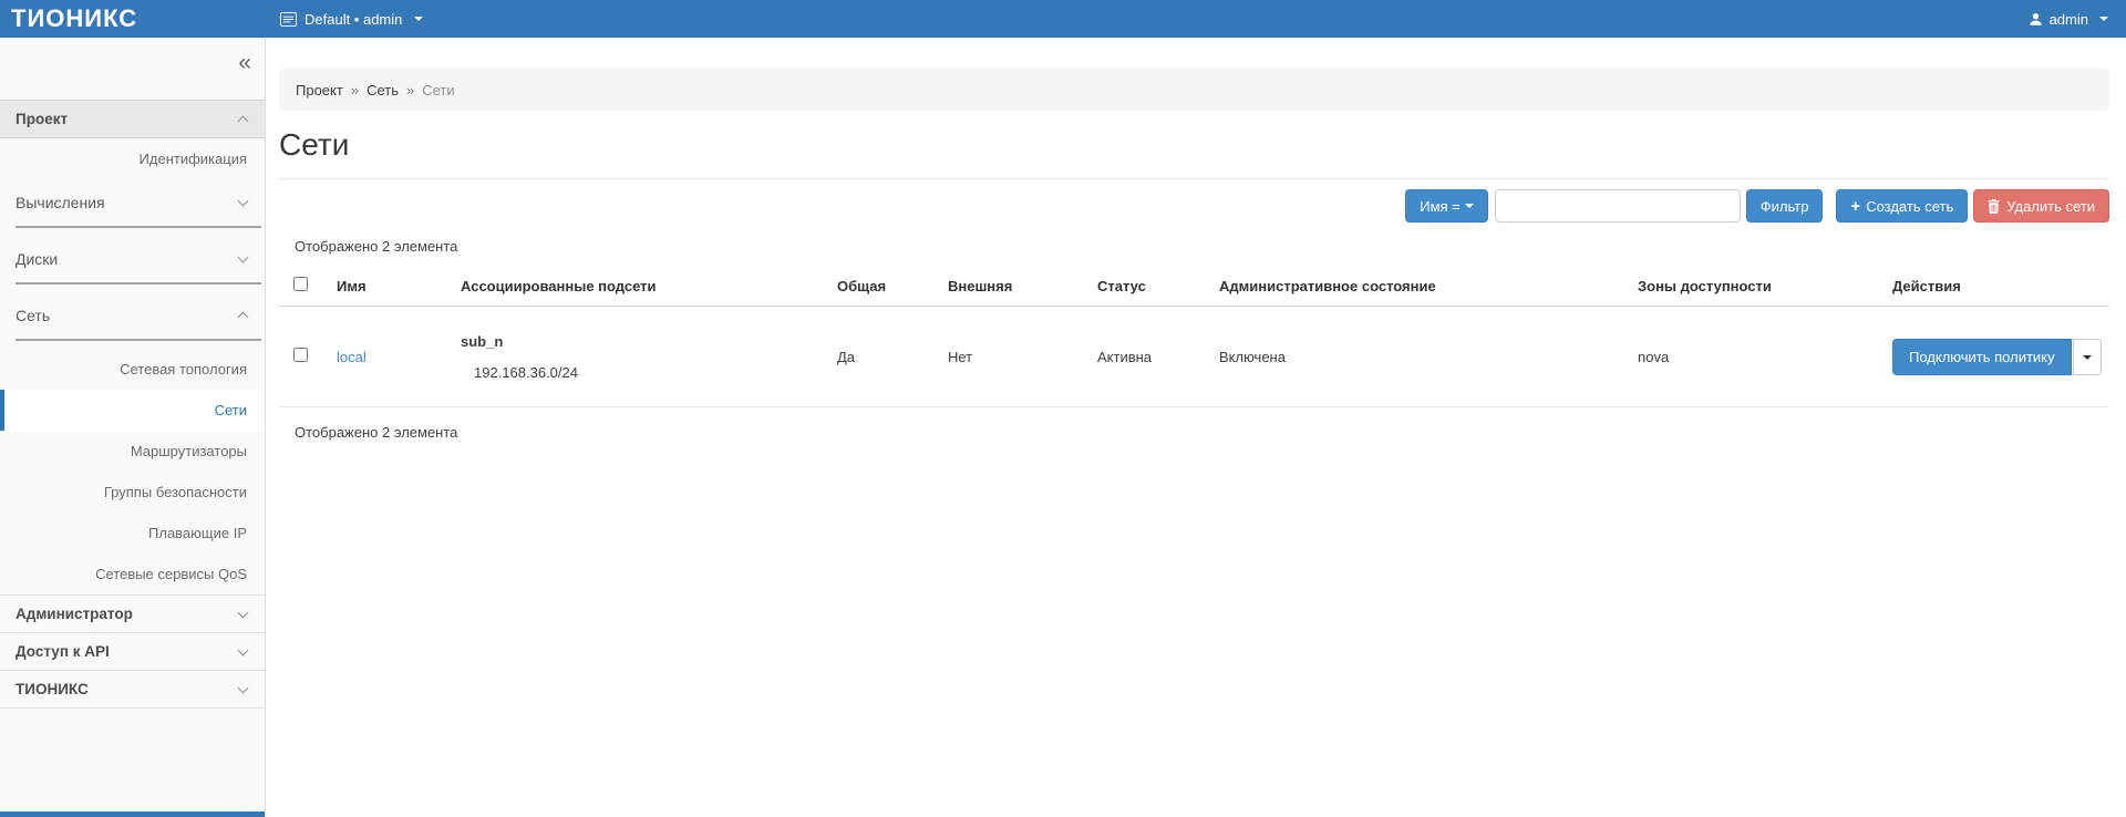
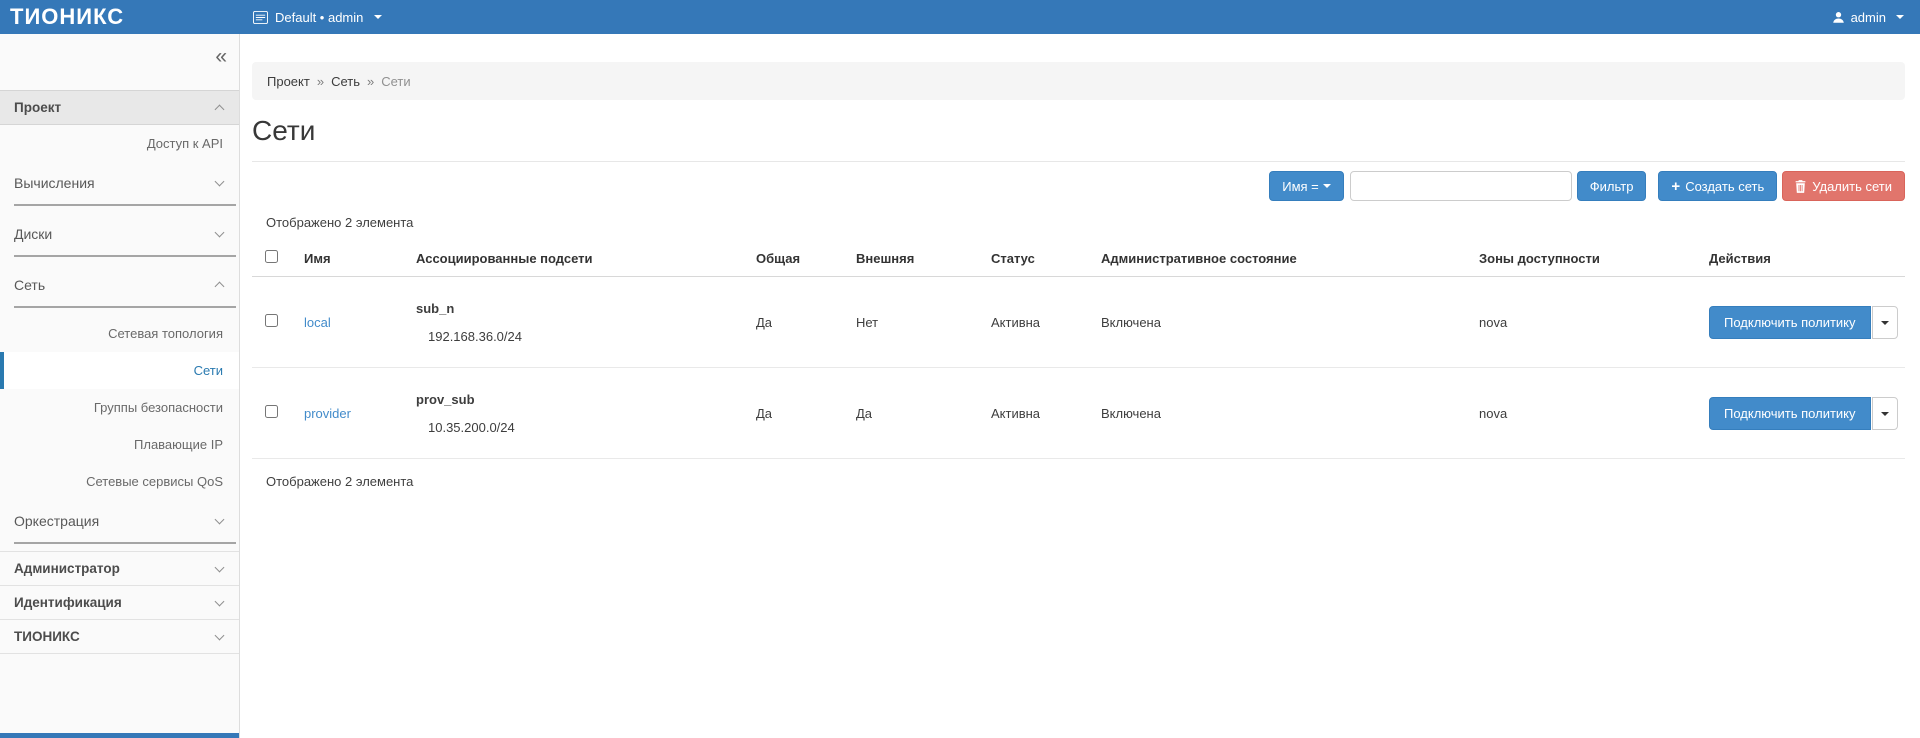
  ТИОНИКС
  Default • admin
  admin
  «
  Проект
- Идентификация
+ Доступ к API
  Вычисления
  Диски
  Сеть
  Сетевая топология
  Сети
- Маршрутизаторы
  Группы безопасности
  Плавающие IP
  Сетевые сервисы QoS
+ Оркестрация
  Администратор
- Доступ к API
+ Идентификация
  ТИОНИКС
  Проект
  »
  Сеть
  »
  Сети
  Сети
  Имя =
  Фильтр
  +
  Создать сеть
  Удалить сети
  Отображено 2 элемента
  	Имя	Ассоциированные подсети	Общая	Внешняя	Статус	Административное состояние	Зоны доступности	Действия
  	local	sub_n 192.168.36.0/24	Да	Нет	Активна	Включена	nova	Подключить политику
+ 	provider	prov_sub 10.35.200.0/24	Да	Да	Активна	Включена	nova	Подключить политику
  Отображено 2 элемента
